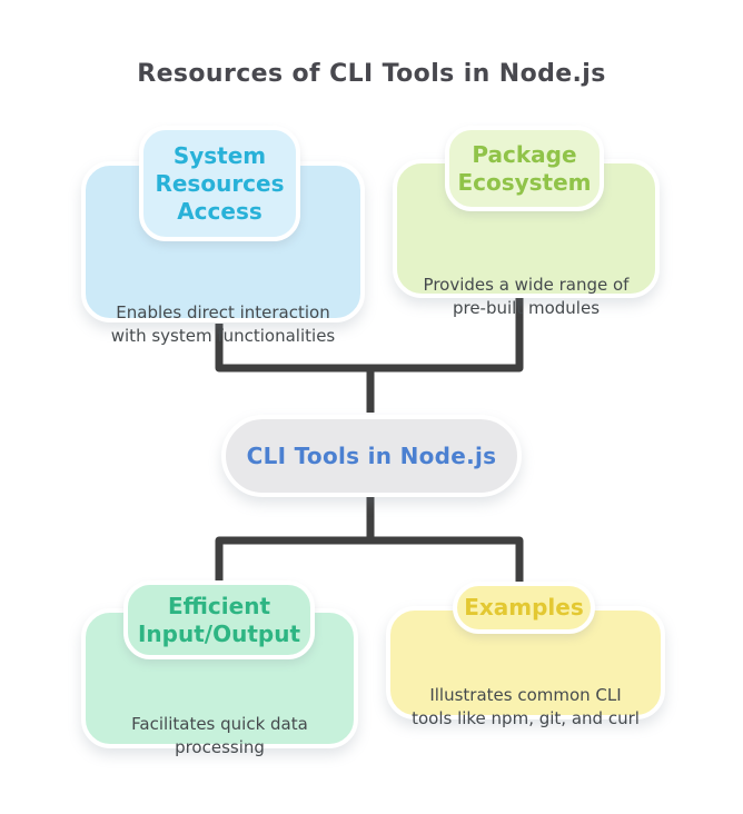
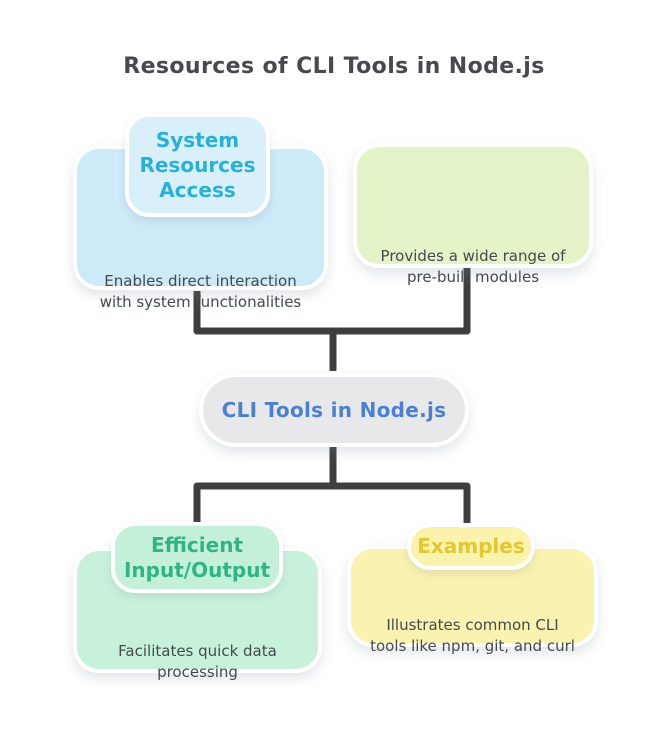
  Resources of CLI Tools in Node.js
  Enables direct interaction
  with system functionalities
  System
  Resources
  Access
  Provides a wide range of
  pre-built modules
- Package
- Ecosystem
  CLI Tools in Node.js
  Facilitates quick data
  processing
  Efficient
  Input/Output
  Illustrates common CLI
  tools like npm, git, and curl
  Examples
